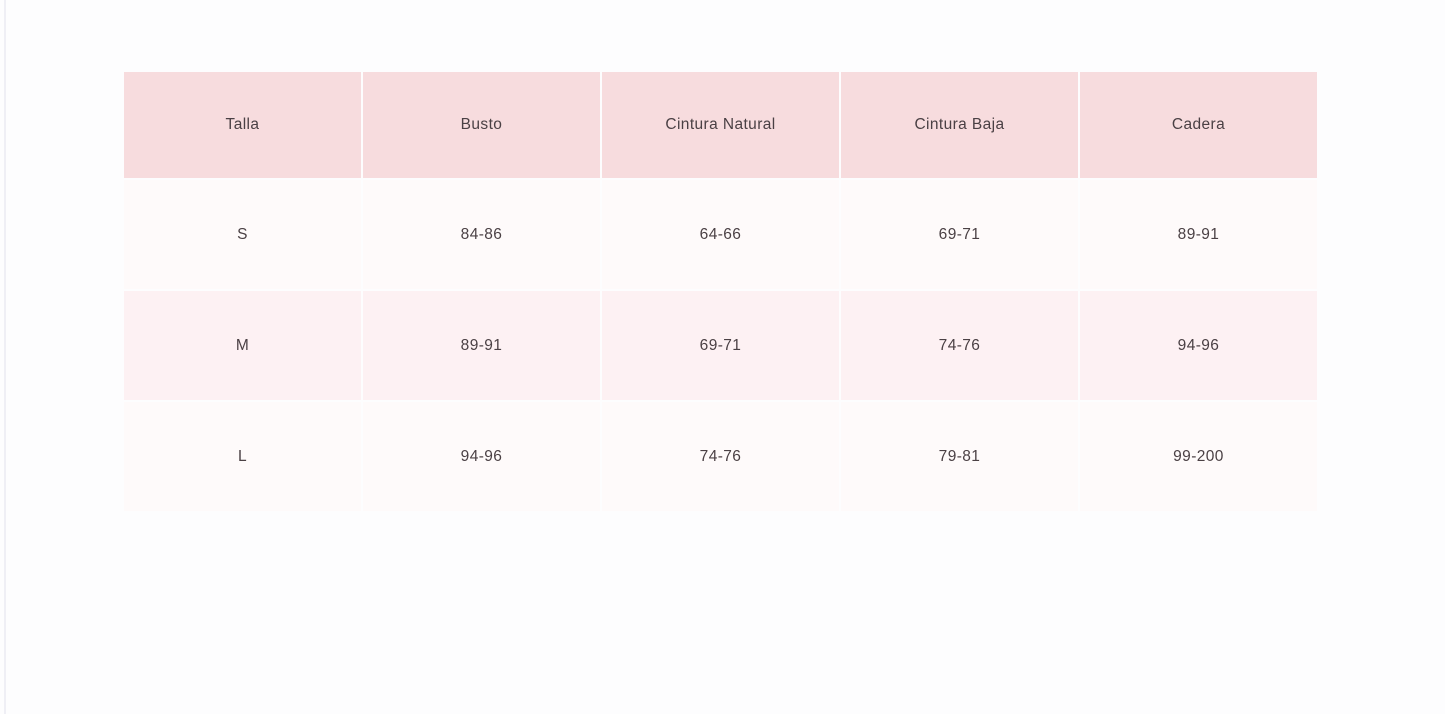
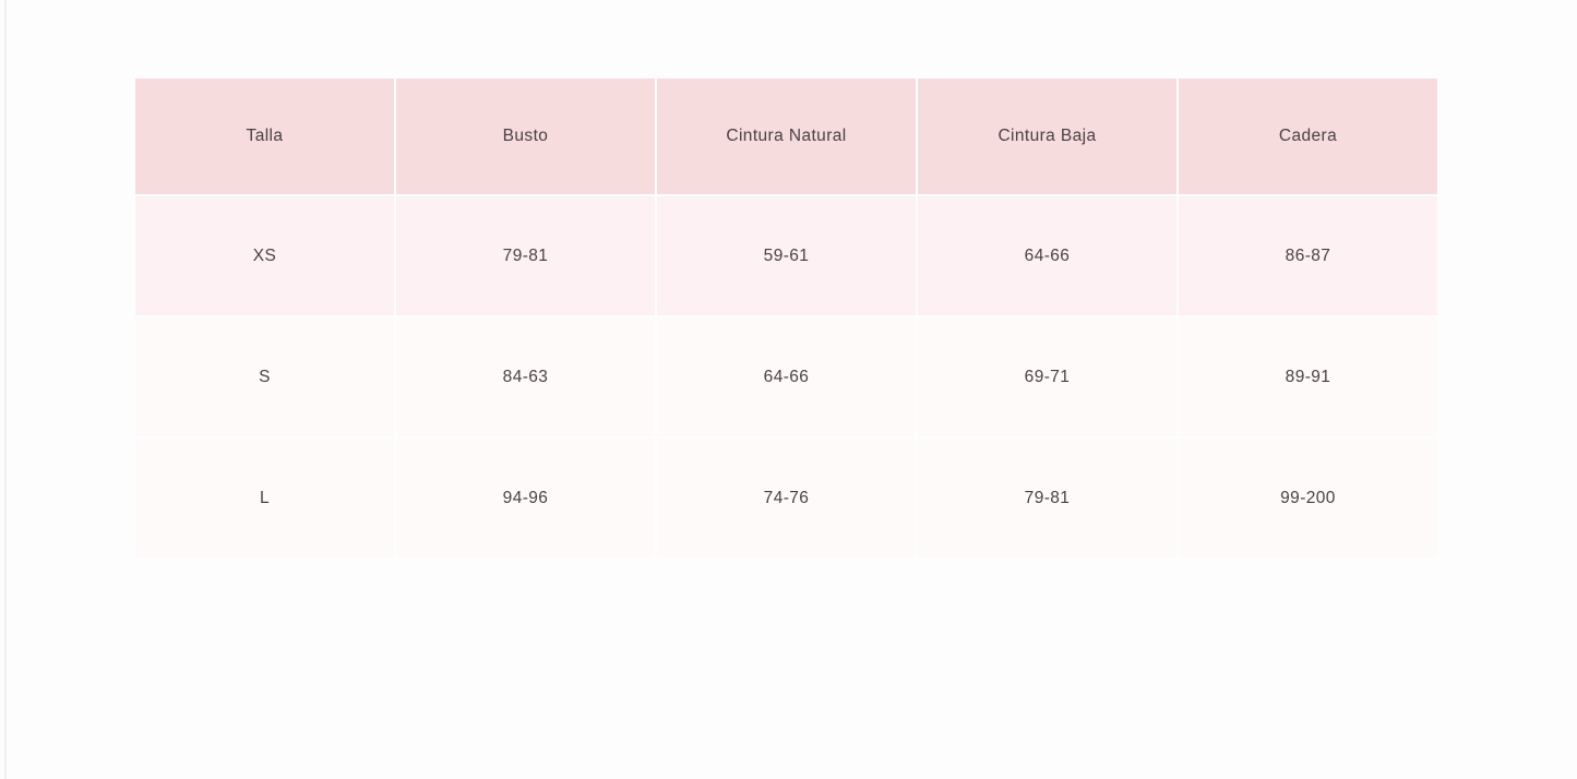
  Talla	Busto	Cintura Natural	Cintura Baja	Cadera
+ XS	79-81	59-61	64-66	86-87
- S	84-86	64-66	69-71	89-91
+ S	84-63	64-66	69-71	89-91
- M	89-91	69-71	74-76	94-96
  L	94-96	74-76	79-81	99-200
